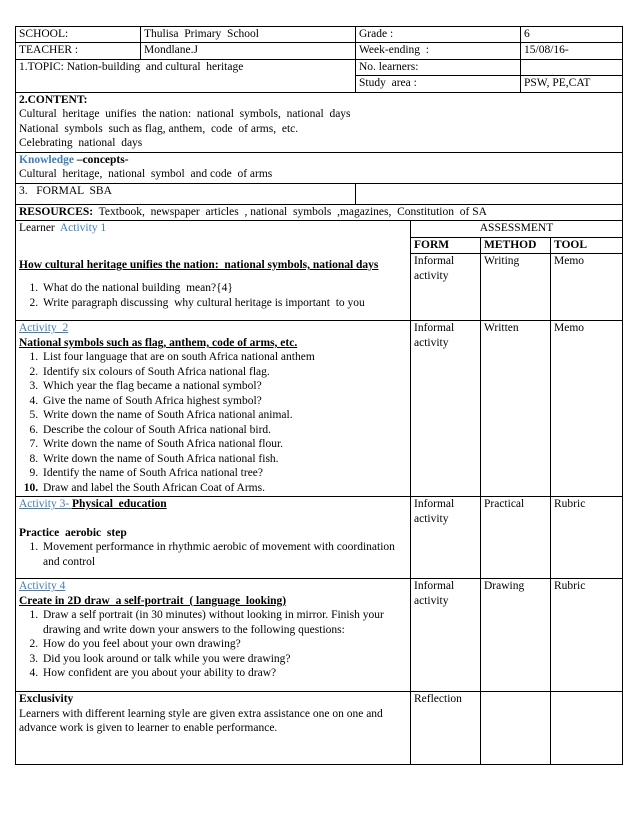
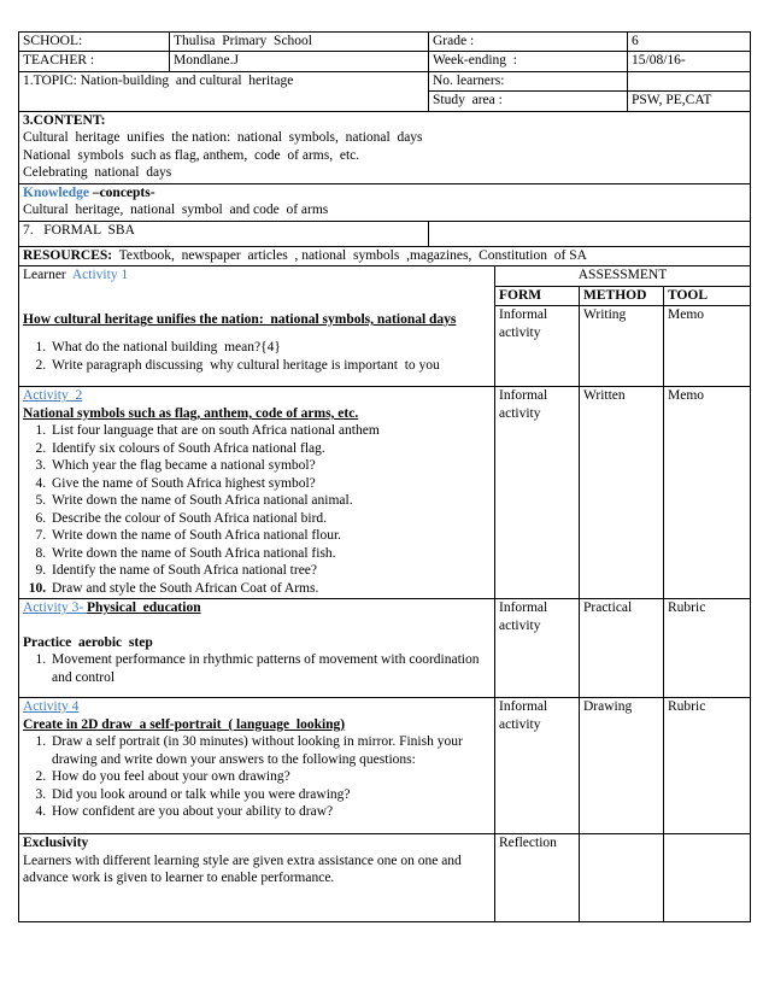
  SCHOOL:	Thulisa Primary School	Grade :	6
  TEACHER :	Mondlane.J	Week-ending :	15/08/16-
  1.TOPIC: Nation-building and cultural heritage	No. learners:
  Study area :	PSW, PE,CAT
- 2.CONTENT: Cultural heritage unifies the nation: national symbols, national days National symbols such as flag, anthem, code of arms, etc. Celebrating national days
+ 3.CONTENT: Cultural heritage unifies the nation: national symbols, national days National symbols such as flag, anthem, code of arms, etc. Celebrating national days
  Knowledge –concepts- Cultural heritage, national symbol and code of arms
- 3. FORMAL SBA
+ 7. FORMAL SBA
  RESOURCES: Textbook, newspaper articles , national symbols ,magazines, Constitution of SA
  Learner Activity 1 How cultural heritage unifies the nation: national symbols, national days What do the national building mean?{4} Write paragraph discussing why cultural heritage is important to you	ASSESSMENT
  FORM	METHOD	TOOL
  Informal activity	Writing	Memo
- Activity 2 National symbols such as flag, anthem, code of arms, etc. List four language that are on south Africa national anthem Identify six colours of South Africa national flag. Which year the flag became a national symbol? Give the name of South Africa highest symbol? Write down the name of South Africa national animal. Describe the colour of South Africa national bird. Write down the name of South Africa national flour. Write down the name of South Africa national fish. Identify the name of South Africa national tree? Draw and label the South African Coat of Arms.	Informal activity	Written	Memo
+ Activity 2 National symbols such as flag, anthem, code of arms, etc. List four language that are on south Africa national anthem Identify six colours of South Africa national flag. Which year the flag became a national symbol? Give the name of South Africa highest symbol? Write down the name of South Africa national animal. Describe the colour of South Africa national bird. Write down the name of South Africa national flour. Write down the name of South Africa national fish. Identify the name of South Africa national tree? Draw and style the South African Coat of Arms.	Informal activity	Written	Memo
- Activity 3- Physical education Practice aerobic step Movement performance in rhythmic aerobic of movement with coordination and control	Informal activity	Practical	Rubric
+ Activity 3- Physical education Practice aerobic step Movement performance in rhythmic patterns of movement with coordination and control	Informal activity	Practical	Rubric
  Activity 4 Create in 2D draw a self-portrait ( language looking) Draw a self portrait (in 30 minutes) without looking in mirror. Finish your drawing and write down your answers to the following questions: How do you feel about your own drawing? Did you look around or talk while you were drawing? How confident are you about your ability to draw?	Informal activity	Drawing	Rubric
  Exclusivity Learners with different learning style are given extra assistance one on one and advance work is given to learner to enable performance.	Reflection
